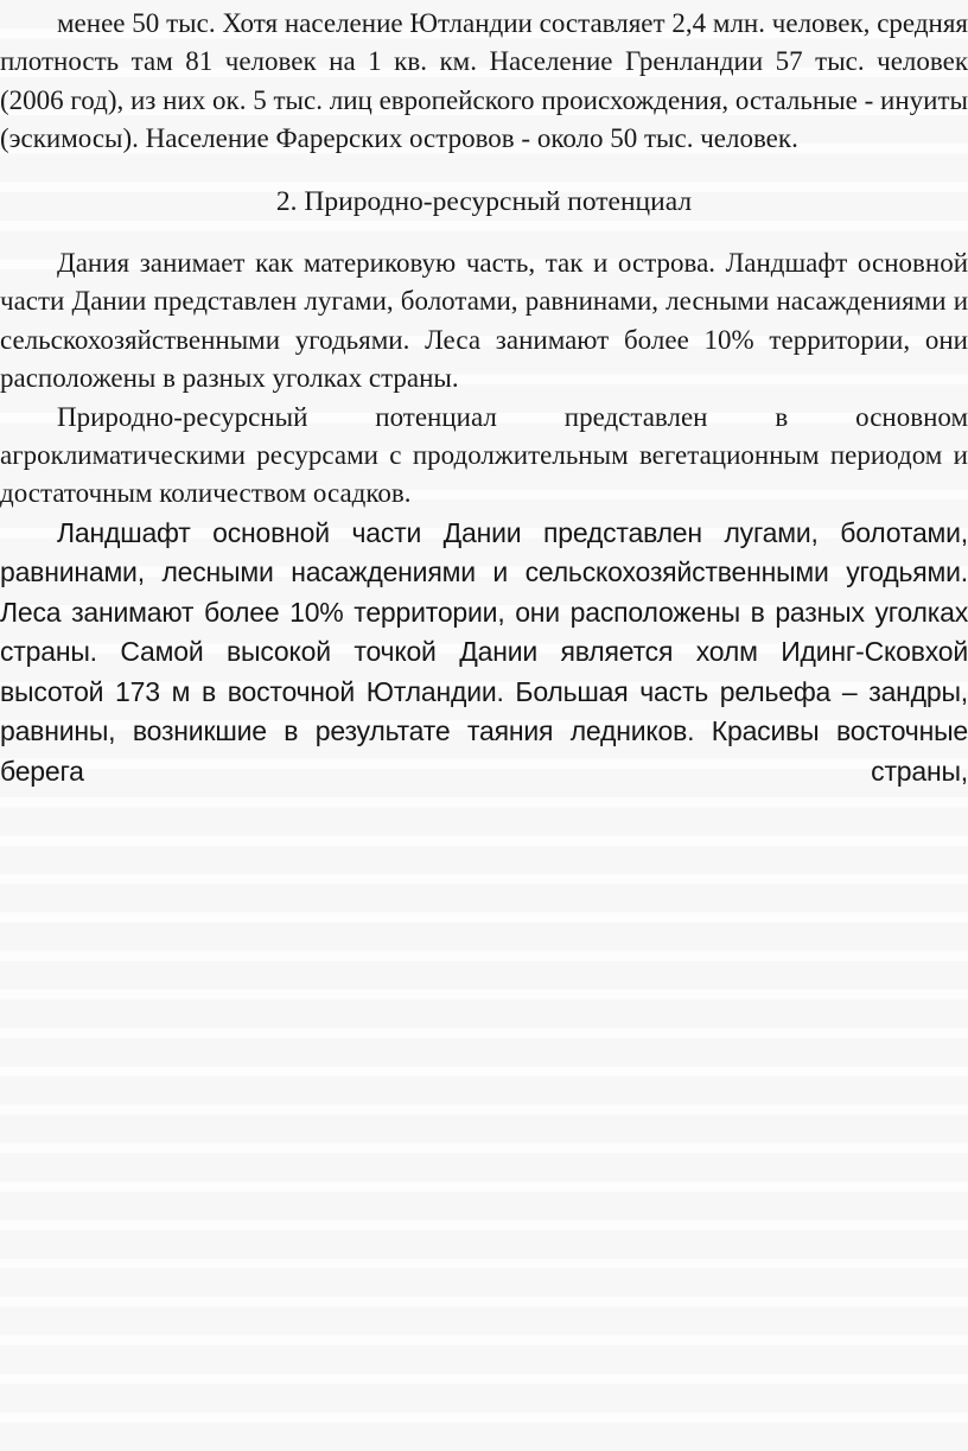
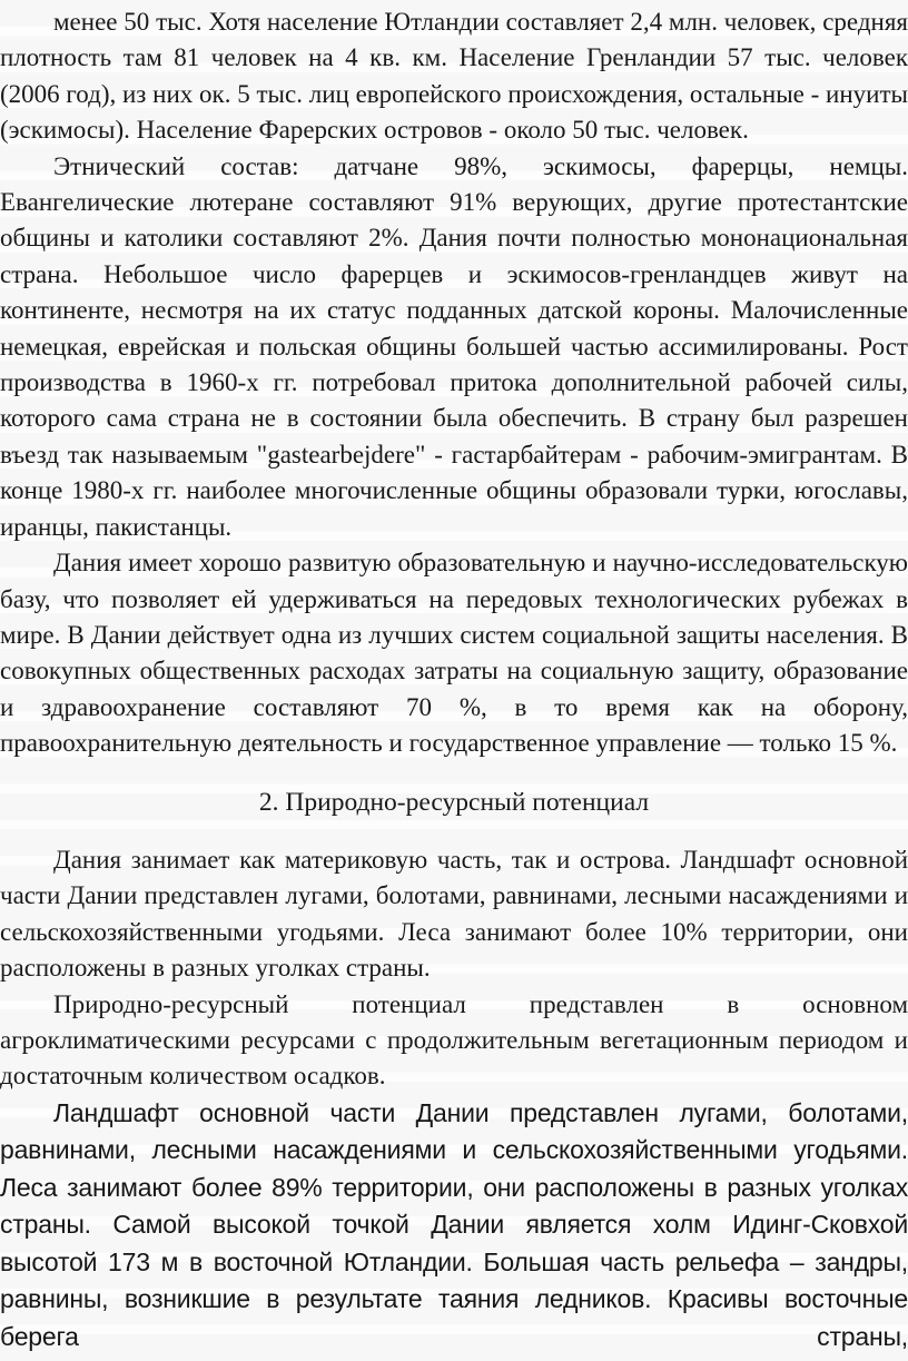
- менее 50 тыс. Хотя население Ютландии составляет 2,4 млн. человек, средняя плотность там 81 человек на 1 кв. км. Население Гренландии 57 тыс. человек (2006 год), из них ок. 5 тыс. лиц европейского происхождения, остальные - инуиты (эскимосы). Население Фарерских островов - около 50 тыс. человек.
+ менее 50 тыс. Хотя население Ютландии составляет 2,4 млн. человек, средняя плотность там 81 человек на 4 кв. км. Население Гренландии 57 тыс. человек (2006 год), из них ок. 5 тыс. лиц европейского происхождения, остальные - инуиты (эскимосы). Население Фарерских островов - около 50 тыс. человек.
+ Этнический состав: датчане 98%, эскимосы, фарерцы, немцы. Евангелические лютеране составляют 91% верующих, другие протестантские общины и католики составляют 2%. Дания почти полностью мононациональная страна. Небольшое число фарерцев и эскимосов-гренландцев живут на континенте, несмотря на их статус подданных датской короны. Малочисленные немецкая, еврейская и польская общины большей частью ассимилированы. Рост производства в 1960-х гг. потребовал притока дополнительной рабочей силы, которого сама страна не в состоянии была обеспечить. В страну был разрешен въезд так называемым "gastearbejdere" - гастарбайтерам - рабочим-эмигрантам. В конце 1980-х гг. наиболее многочисленные общины образовали турки, югославы, иранцы, пакистанцы.
+ Дания имеет хорошо развитую образовательную и научно-исследовательскую базу, что позволяет ей удерживаться на передовых технологических рубежах в мире. В Дании действует одна из лучших систем социальной защиты населения. В совокупных общественных расходах затраты на социальную защиту, образование и здравоохранение составляют 70 %, в то время как на оборону, правоохранительную деятельность и государственное управление — только 15 %.
  2. Природно-ресурсный потенциал
  Дания занимает как материковую часть, так и острова. Ландшафт основной части Дании представлен лугами, болотами, равнинами, лесными насаждениями и сельскохозяйственными угодьями. Леса занимают более 10% территории, они расположены в разных уголках страны.
  Природно-ресурсный потенциал представлен в основном агроклиматическими ресурсами с продолжительным вегетационным периодом и достаточным количеством осадков.
- Ландшафт основной части Дании представлен лугами, болотами, равнинами, лесными насаждениями и сельскохозяйственными угодьями. Леса занимают более 10% территории, они расположены в разных уголках страны. Самой высокой точкой Дании является холм Идинг-Сковхой высотой 173 м в восточной Ютландии. Большая часть рельефа – зандры, равнины, возникшие в результате таяния ледников. Красивы восточные берега страны,
+ Ландшафт основной части Дании представлен лугами, болотами, равнинами, лесными насаждениями и сельскохозяйственными угодьями. Леса занимают более 89% территории, они расположены в разных уголках страны. Самой высокой точкой Дании является холм Идинг-Сковхой высотой 173 м в восточной Ютландии. Большая часть рельефа – зандры, равнины, возникшие в результате таяния ледников. Красивы восточные берега страны,
